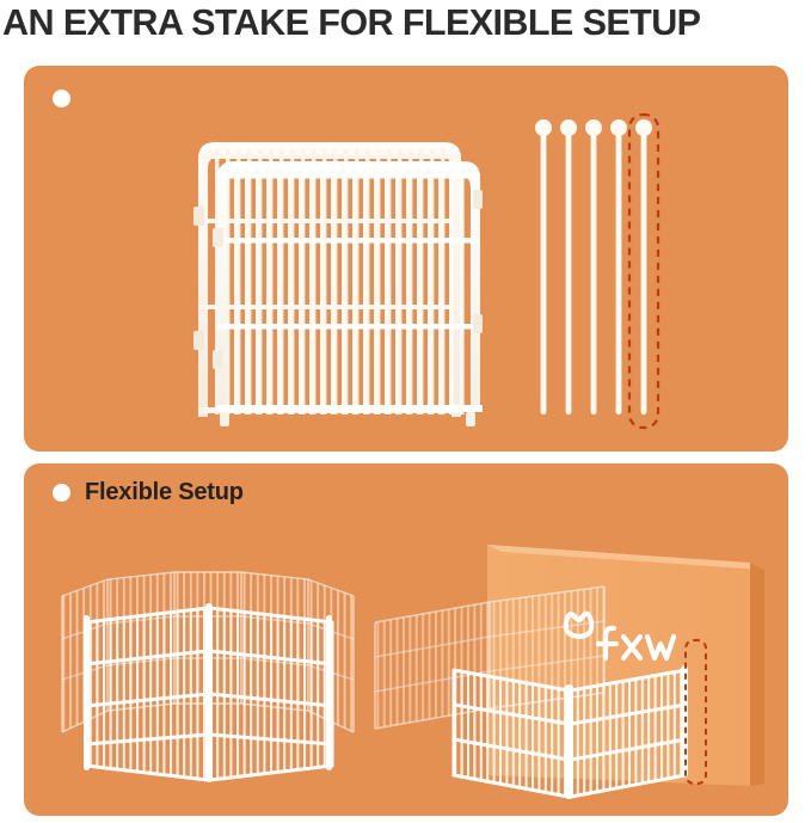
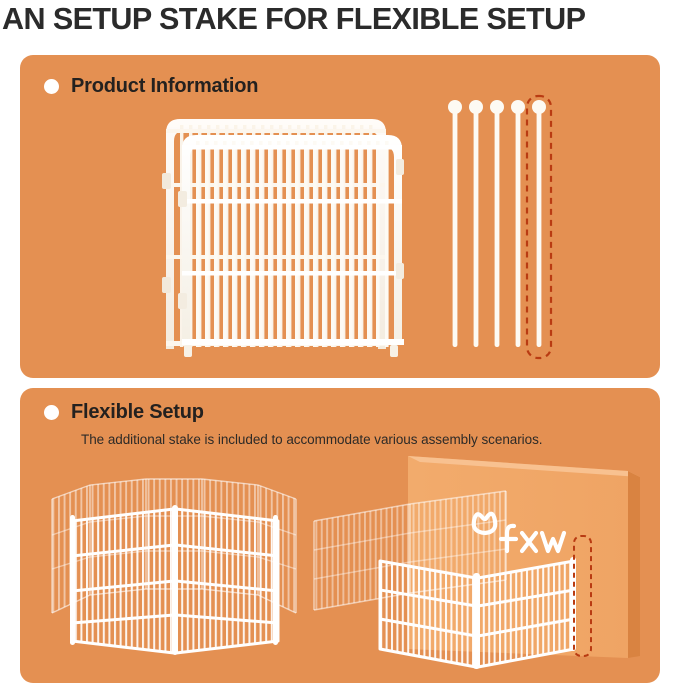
- AN EXTRA STAKE FOR FLEXIBLE SETUP
+ AN SETUP STAKE FOR FLEXIBLE SETUP
+ Product Information
  Flexible Setup
+ The additional stake is included to accommodate various assembly scenarios.
